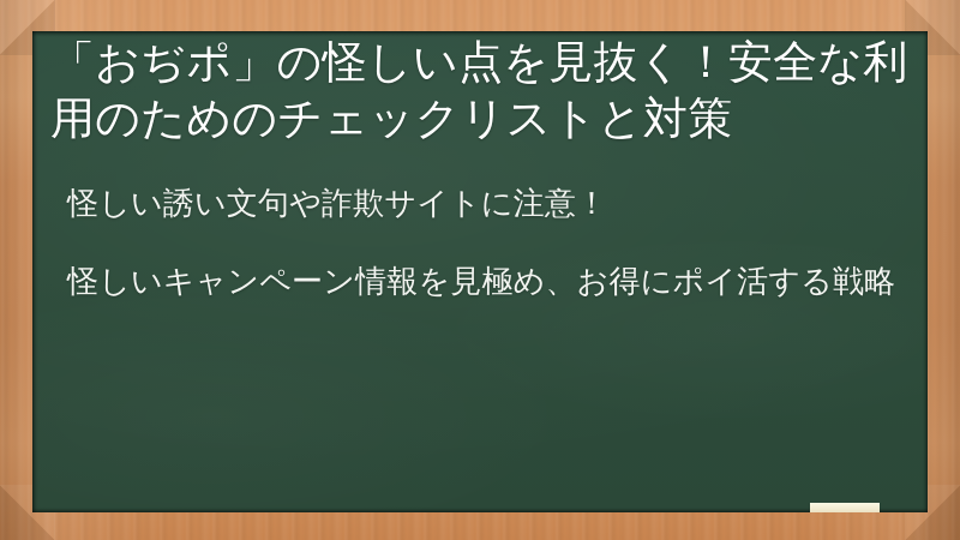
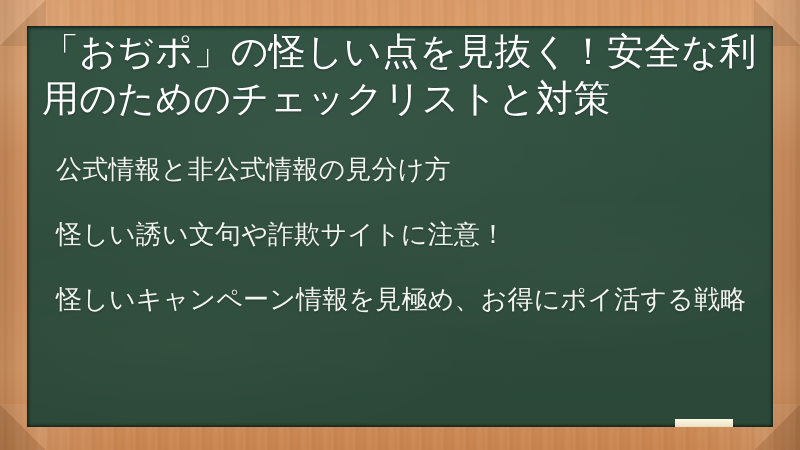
  「おぢポ」の怪しい点を見抜く！安全な利用のためのチェックリストと対策
+ 公式情報と非公式情報の見分け方
  怪しい誘い文句や詐欺サイトに注意！
  怪しいキャンペーン情報を見極め、お得にポイ活する戦略
